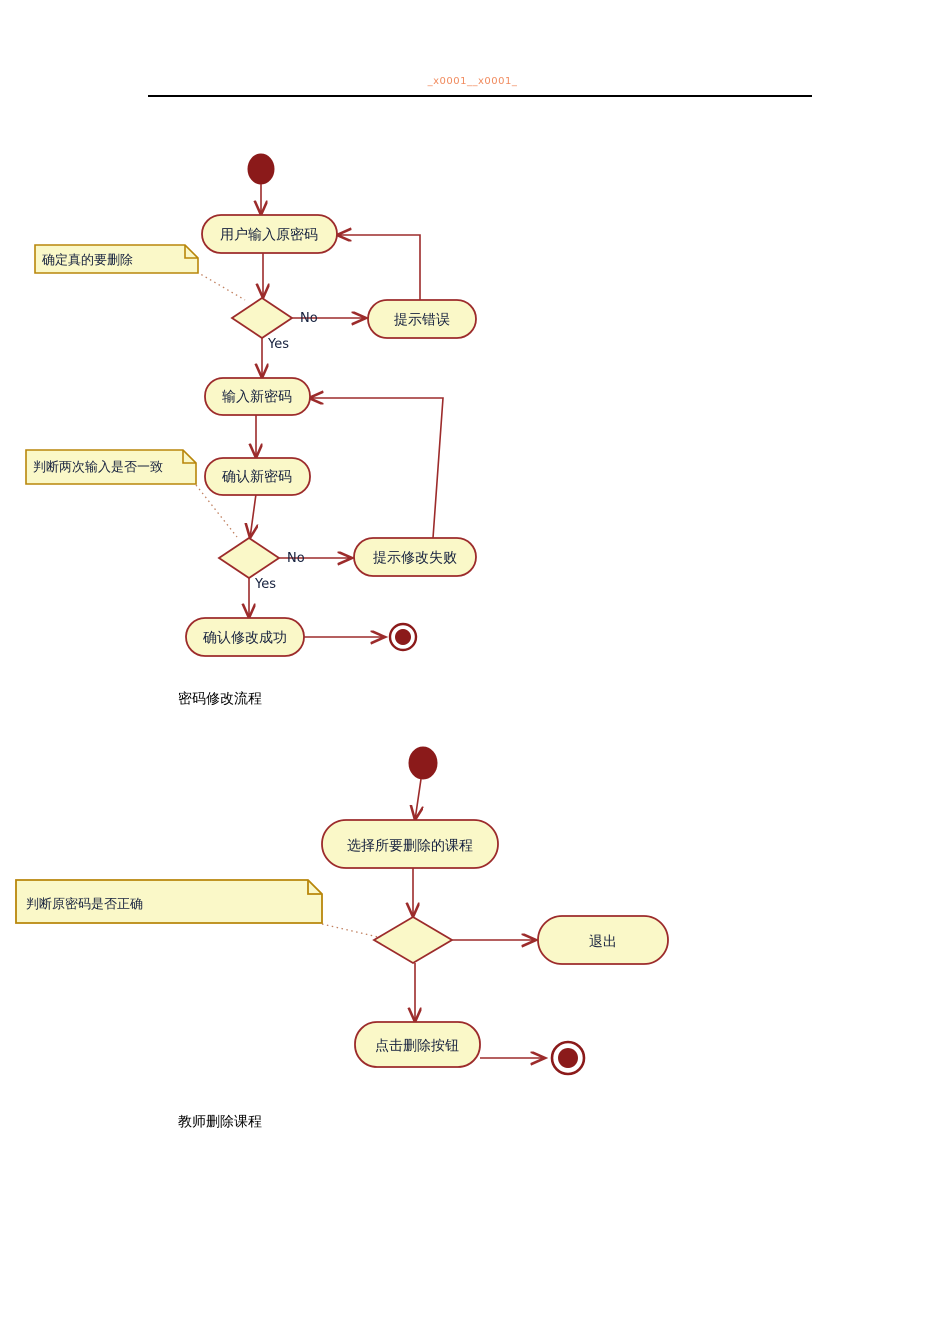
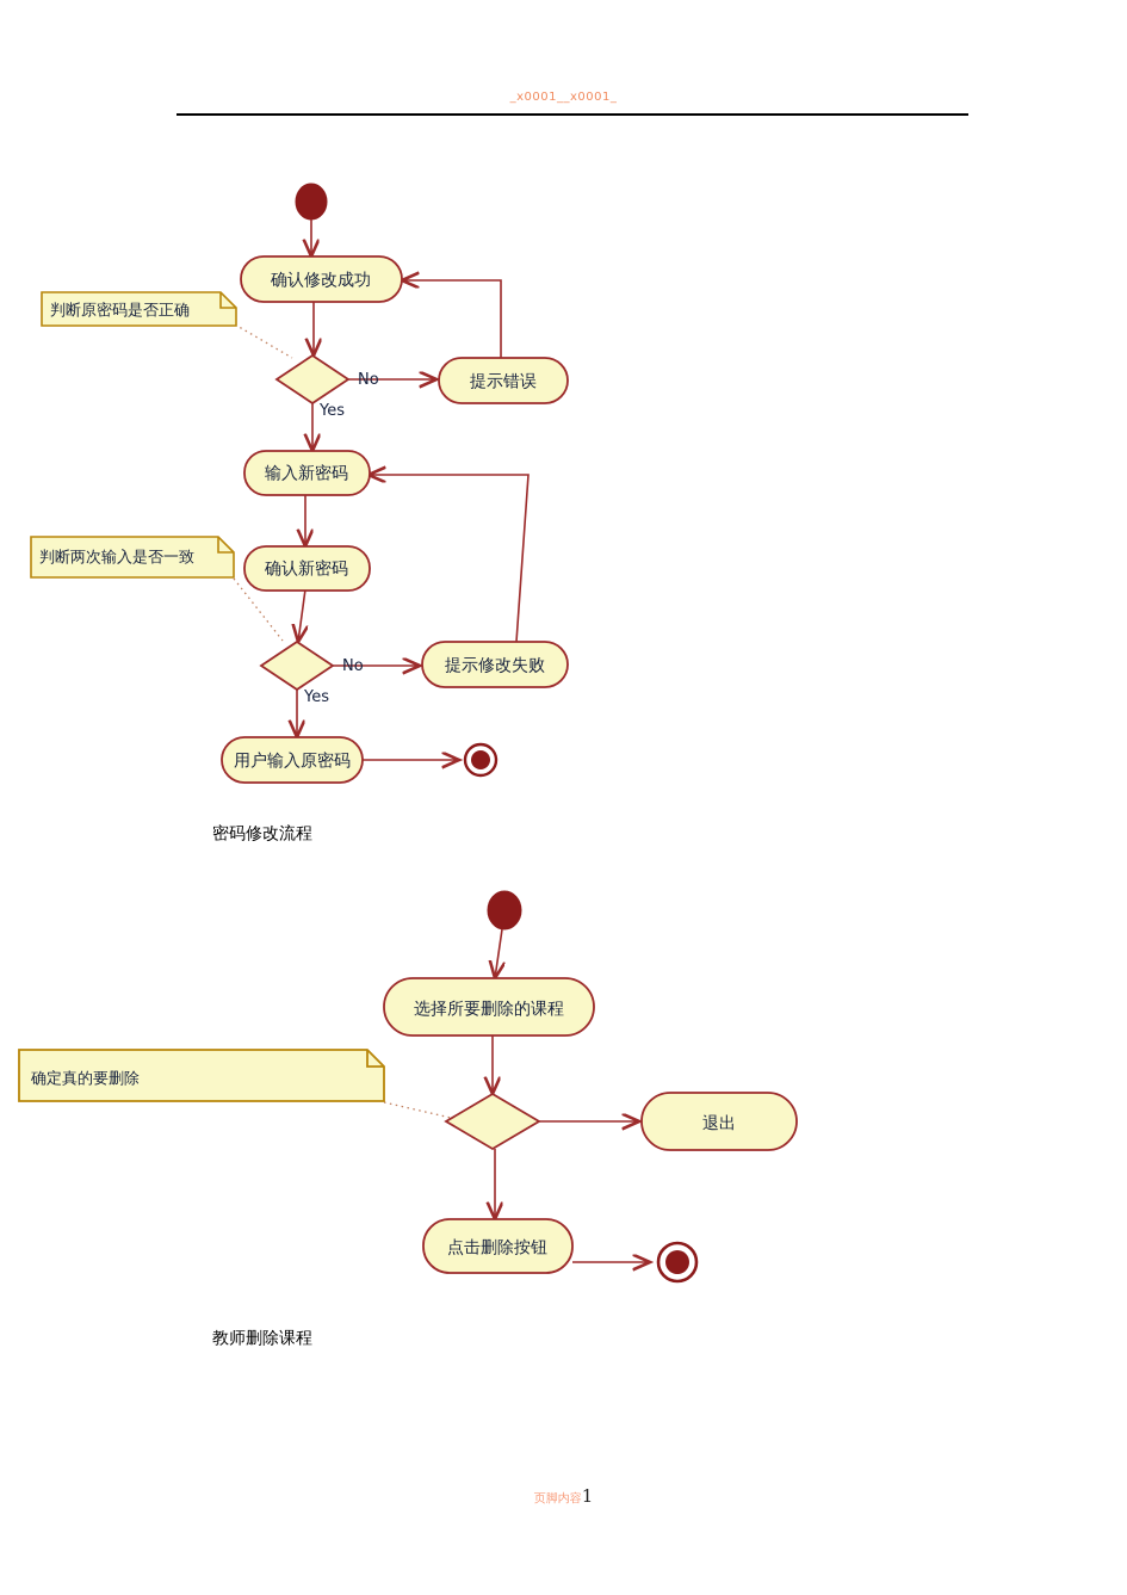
  _x0001__x0001_
- 用户输入原密码
+ 确认修改成功
  No
  Yes
  提示错误
  输入新密码
  确认新密码
  No
  Yes
  提示修改失败
- 确认修改成功
+ 用户输入原密码
- 确定真的要删除
+ 判断原密码是否正确
  判断两次输入是否一致
  密码修改流程
  选择所要删除的课程
  退出
  点击删除按钮
- 判断原密码是否正确
+ 确定真的要删除
  教师删除课程
+ 页脚内容1
